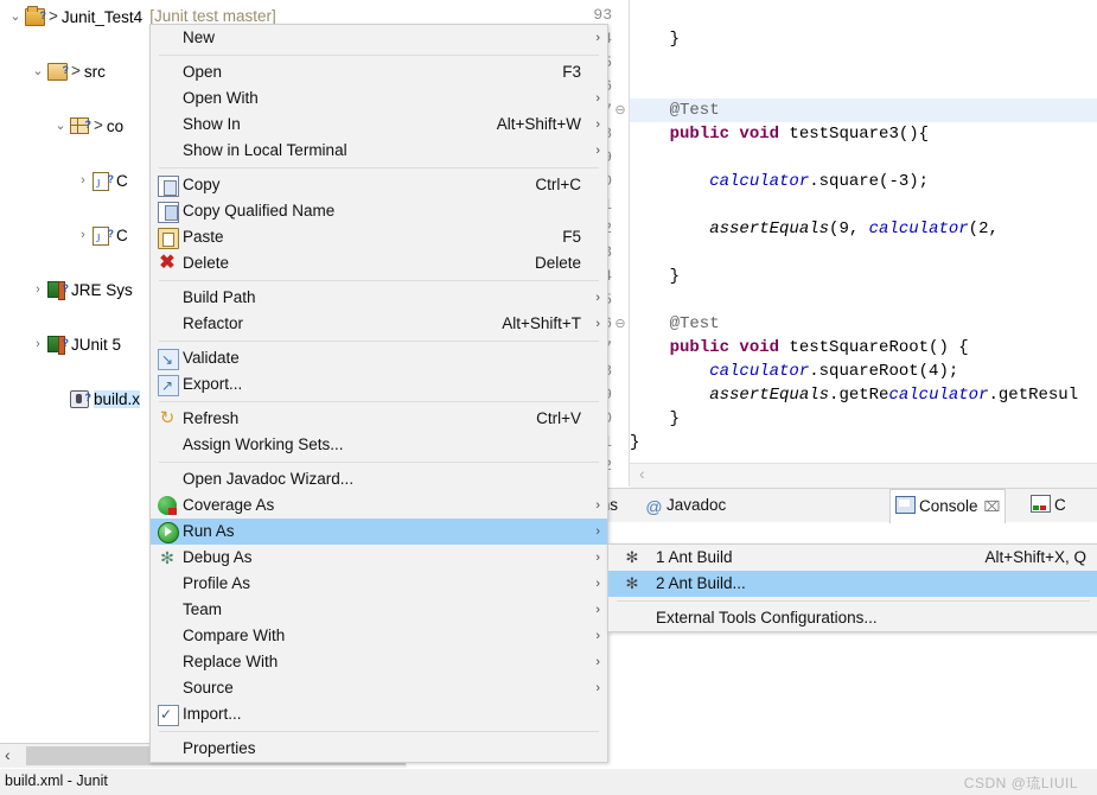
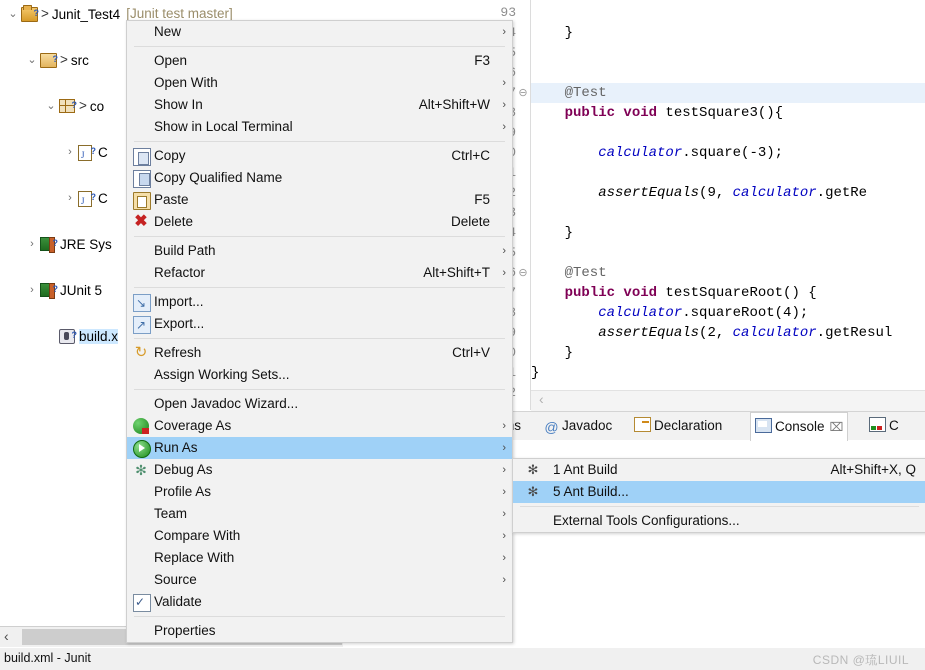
  ⌄
  ?
  > Junit_Test4 [Junit test master]
  ⌄
  ?
  > src
  ⌄
  ?
  > co
  ›
  ?
  C
  ›
  ?
  C
  ›
  ?
  JRE Sys
  ›
  ?
  JUnit 5
  ?
  build.x
  ‹
  93
  ⊖
  ⊖
  }
  @Test
  public void testSquare3(){
  calculator.square(-3);
- assertEquals(9, calculator(2,
+ assertEquals(9, calculator.getRe
  }
  @Test
  public void testSquareRoot() {
  calculator.squareRoot(4);
- assertEquals.getRecalculator.getResul
+ assertEquals(2, calculator.getResul
  }
  }
  ‹
  @ Javadoc
+ Declaration
  Console ⌧
  C
  New
  ›
  Open
  F3
  Open With
  ›
  Show In
  Alt+Shift+W
  ›
  Show in Local Terminal
  ›
  Copy
  Ctrl+C
  Copy Qualified Name
  Paste
  F5
  ✖
  Delete
  Delete
  Build Path
  ›
  Refactor
  Alt+Shift+T
  ›
- Validate
+ Import...
  Export...
  ↻
  Refresh
  Ctrl+V
  Assign Working Sets...
  Open Javadoc Wizard...
  Coverage As
  ›
  Run As
  ›
  ✻
  Debug As
  ›
  Profile As
  ›
  Team
  ›
  Compare With
  ›
  Replace With
  ›
  Source
  ›
- Import...
+ Validate
  Properties
  ✻
  1 Ant Build
  Alt+Shift+X, Q
  ✻
- 2 Ant Build...
+ 5 Ant Build...
  External Tools Configurations...
  build.xml - Junit
  CSDN @琉LIUIL
